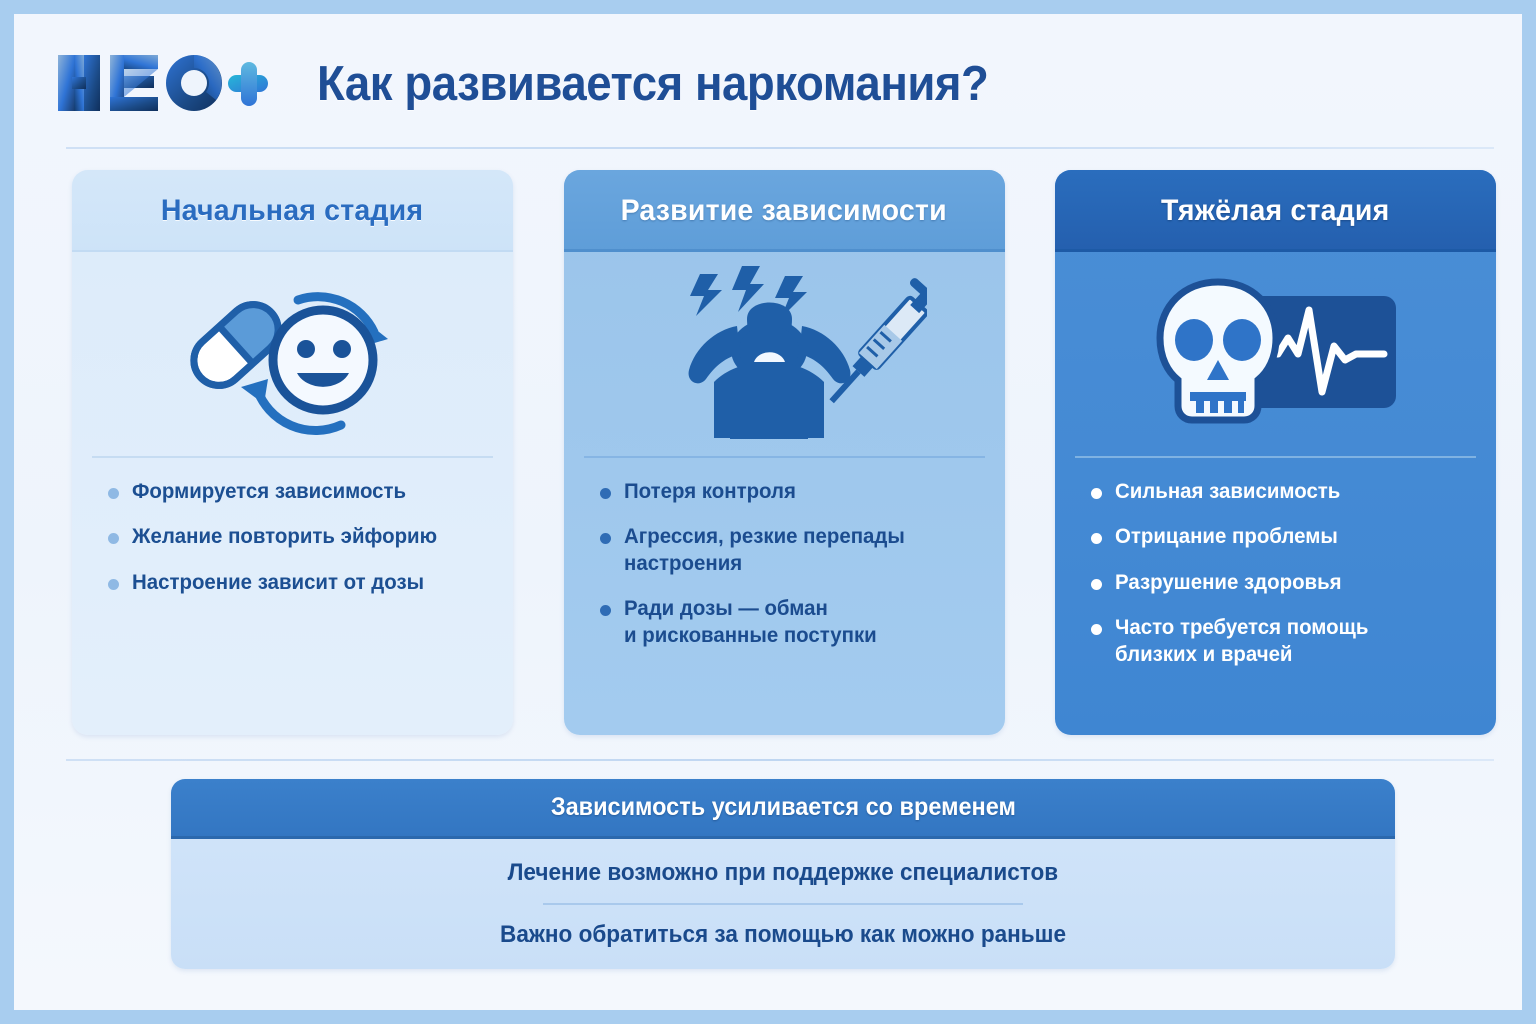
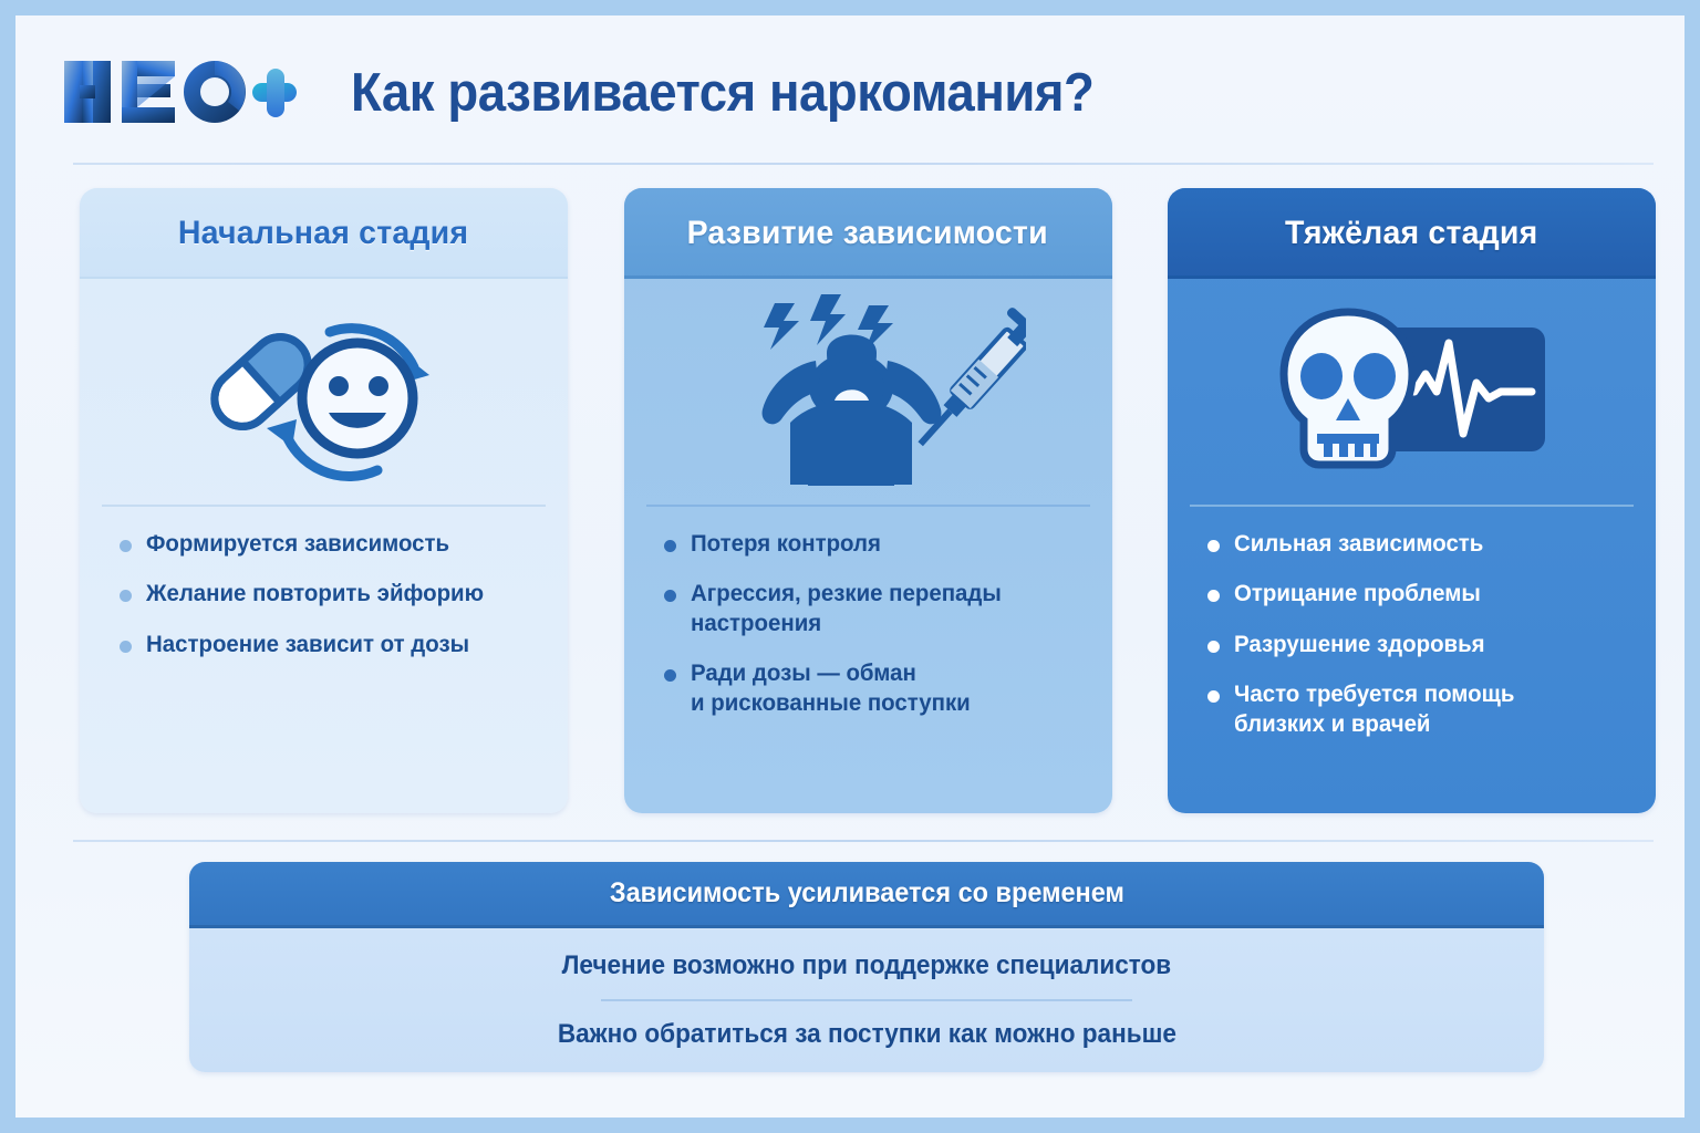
  Как развивается наркомания?
  Начальная стадия
  Формируется зависимость
  Желание повторить эйфорию
  Настроение зависит от дозы
  Развитие зависимости
  Потеря контроля
  Агрессия, резкие перепады настроения
  Ради дозы — обман
  и рискованные поступки
  Тяжёлая стадия
  Сильная зависимость
  Отрицание проблемы
  Разрушение здоровья
  Часто требуется помощь
  близких и врачей
  Зависимость усиливается со временем
  Лечение возможно при поддержке специалистов
- Важно обратиться за помощью как можно раньше
+ Важно обратиться за поступки как можно раньше
